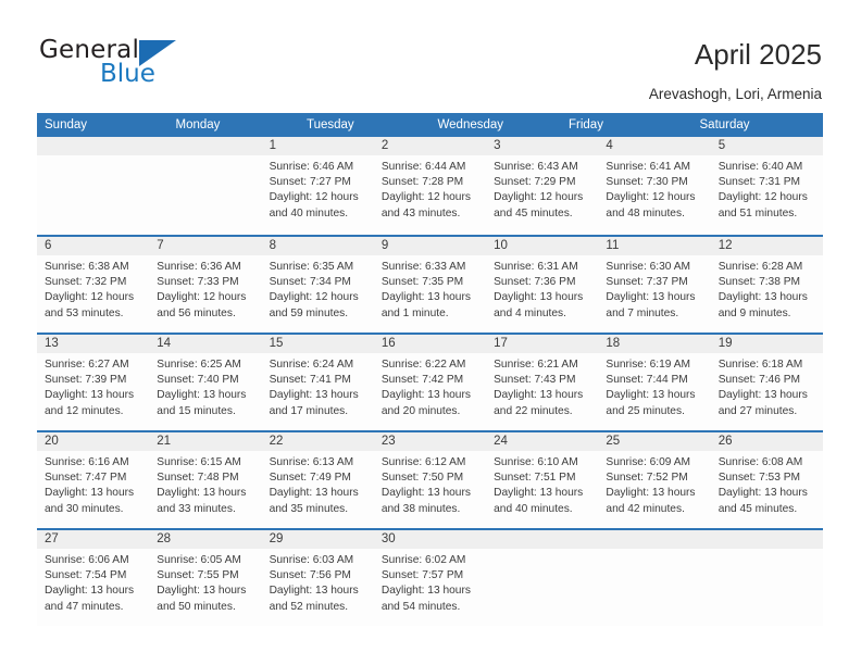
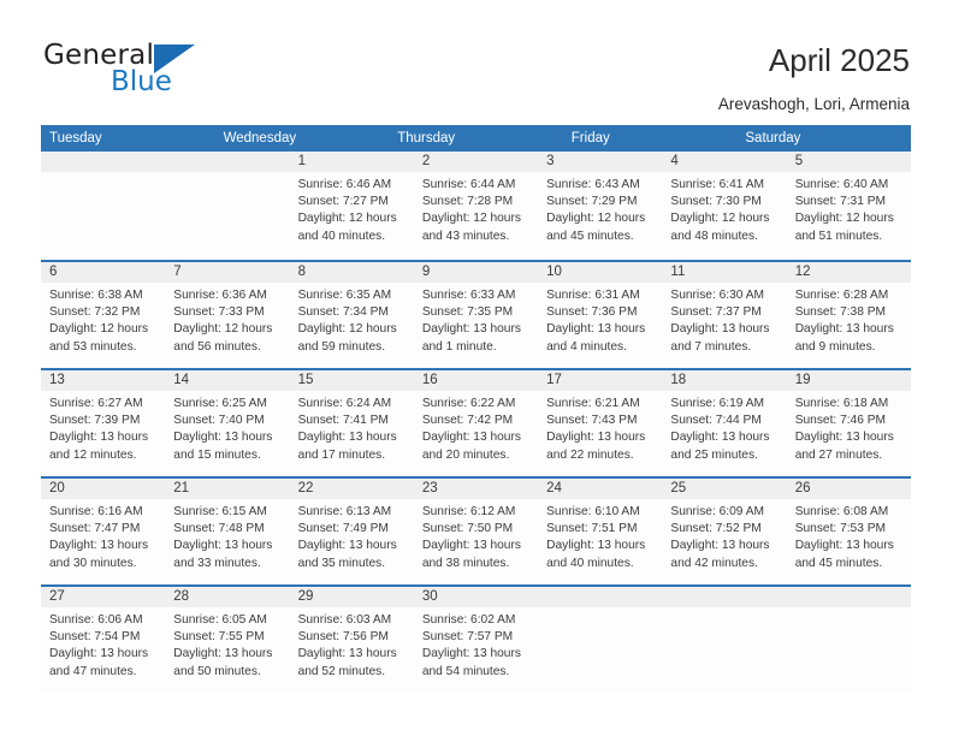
  General
  Blue
  April 2025
  Arevashogh, Lori, Armenia
- Sunday
- Monday
  Tuesday
  Wednesday
+ Thursday
  Friday
  Saturday
  1
  2
  3
  4
  5
  Sunrise: 6:46 AM
  Sunset: 7:27 PM
  Daylight: 12 hours
  and 40 minutes.
  Sunrise: 6:44 AM
  Sunset: 7:28 PM
  Daylight: 12 hours
  and 43 minutes.
  Sunrise: 6:43 AM
  Sunset: 7:29 PM
  Daylight: 12 hours
  and 45 minutes.
  Sunrise: 6:41 AM
  Sunset: 7:30 PM
  Daylight: 12 hours
  and 48 minutes.
  Sunrise: 6:40 AM
  Sunset: 7:31 PM
  Daylight: 12 hours
  and 51 minutes.
  6
  7
  8
  9
  10
  11
  12
  Sunrise: 6:38 AM
  Sunset: 7:32 PM
  Daylight: 12 hours
  and 53 minutes.
  Sunrise: 6:36 AM
  Sunset: 7:33 PM
  Daylight: 12 hours
  and 56 minutes.
  Sunrise: 6:35 AM
  Sunset: 7:34 PM
  Daylight: 12 hours
  and 59 minutes.
  Sunrise: 6:33 AM
  Sunset: 7:35 PM
  Daylight: 13 hours
  and 1 minute.
  Sunrise: 6:31 AM
  Sunset: 7:36 PM
  Daylight: 13 hours
  and 4 minutes.
  Sunrise: 6:30 AM
  Sunset: 7:37 PM
  Daylight: 13 hours
  and 7 minutes.
  Sunrise: 6:28 AM
  Sunset: 7:38 PM
  Daylight: 13 hours
  and 9 minutes.
  13
  14
  15
  16
  17
  18
  19
  Sunrise: 6:27 AM
  Sunset: 7:39 PM
  Daylight: 13 hours
  and 12 minutes.
  Sunrise: 6:25 AM
  Sunset: 7:40 PM
  Daylight: 13 hours
  and 15 minutes.
  Sunrise: 6:24 AM
  Sunset: 7:41 PM
  Daylight: 13 hours
  and 17 minutes.
  Sunrise: 6:22 AM
  Sunset: 7:42 PM
  Daylight: 13 hours
  and 20 minutes.
  Sunrise: 6:21 AM
  Sunset: 7:43 PM
  Daylight: 13 hours
  and 22 minutes.
  Sunrise: 6:19 AM
  Sunset: 7:44 PM
  Daylight: 13 hours
  and 25 minutes.
  Sunrise: 6:18 AM
  Sunset: 7:46 PM
  Daylight: 13 hours
  and 27 minutes.
  20
  21
  22
  23
  24
  25
  26
  Sunrise: 6:16 AM
  Sunset: 7:47 PM
  Daylight: 13 hours
  and 30 minutes.
  Sunrise: 6:15 AM
  Sunset: 7:48 PM
  Daylight: 13 hours
  and 33 minutes.
  Sunrise: 6:13 AM
  Sunset: 7:49 PM
  Daylight: 13 hours
  and 35 minutes.
  Sunrise: 6:12 AM
  Sunset: 7:50 PM
  Daylight: 13 hours
  and 38 minutes.
  Sunrise: 6:10 AM
  Sunset: 7:51 PM
  Daylight: 13 hours
  and 40 minutes.
  Sunrise: 6:09 AM
  Sunset: 7:52 PM
  Daylight: 13 hours
  and 42 minutes.
  Sunrise: 6:08 AM
  Sunset: 7:53 PM
  Daylight: 13 hours
  and 45 minutes.
  27
  28
  29
  30
  Sunrise: 6:06 AM
  Sunset: 7:54 PM
  Daylight: 13 hours
  and 47 minutes.
  Sunrise: 6:05 AM
  Sunset: 7:55 PM
  Daylight: 13 hours
  and 50 minutes.
  Sunrise: 6:03 AM
  Sunset: 7:56 PM
  Daylight: 13 hours
  and 52 minutes.
  Sunrise: 6:02 AM
  Sunset: 7:57 PM
  Daylight: 13 hours
  and 54 minutes.
